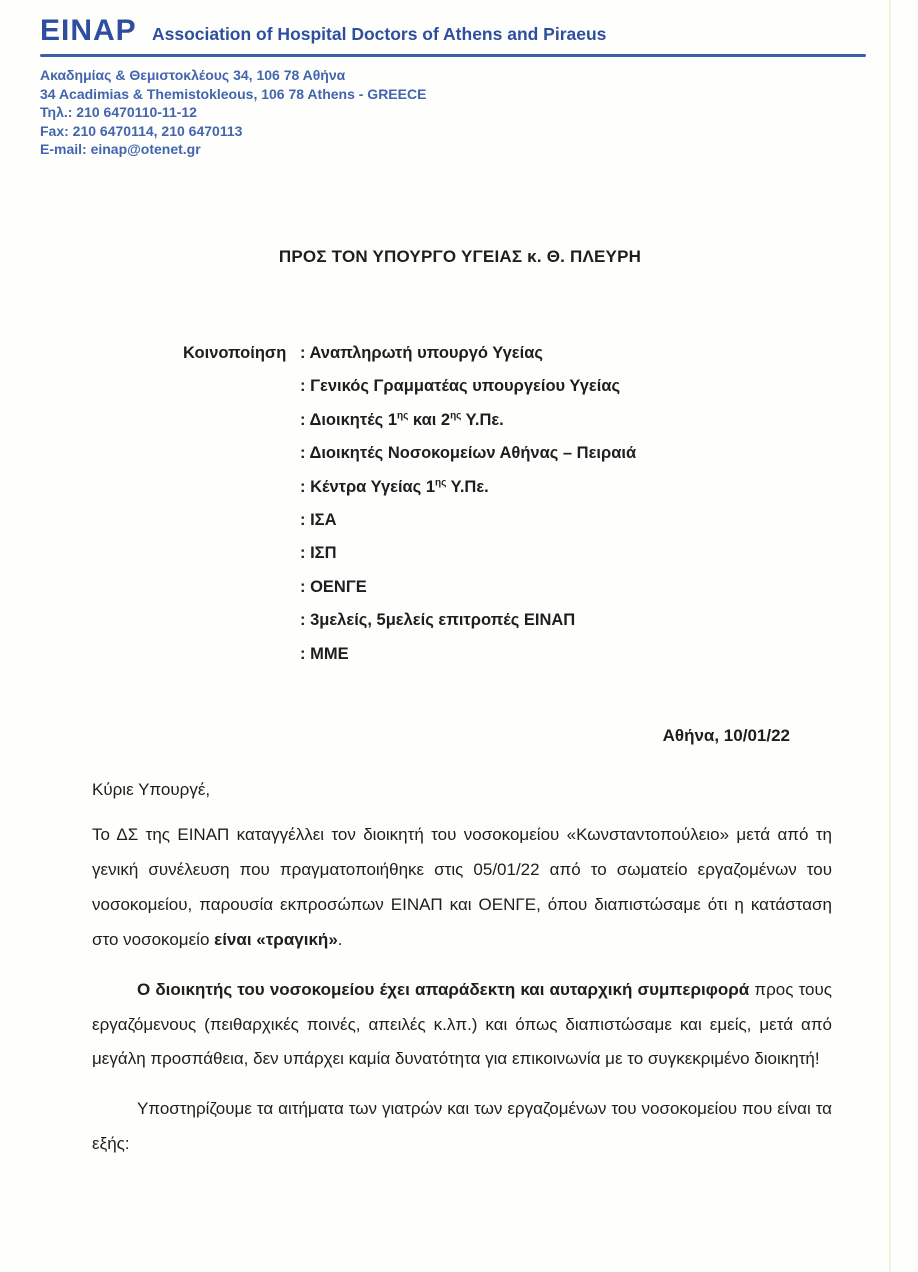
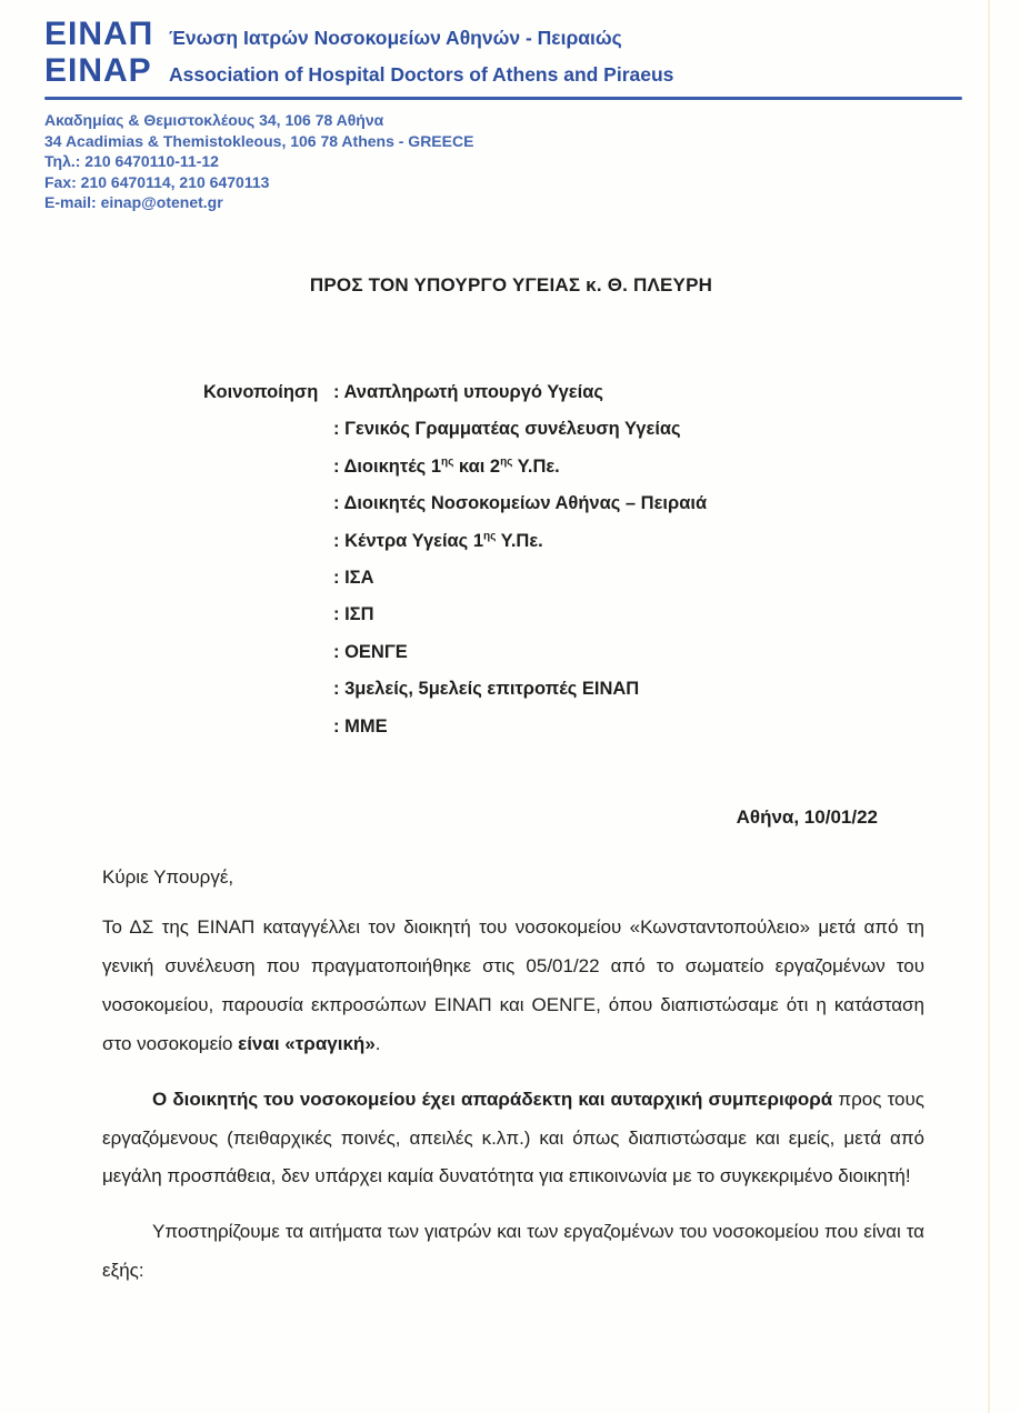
+ ΕΙΝΑΠ
+ Ένωση Ιατρών Νοσοκομείων Αθηνών - Πειραιώς
  EINAP
  Association of Hospital Doctors of Athens and Piraeus
  Ακαδημίας & Θεμιστοκλέους 34, 106 78 Αθήνα
  34 Acadimias & Themistokleous, 106 78 Athens - GREECE
  Τηλ.: 210 6470110-11-12
  Fax: 210 6470114, 210 6470113
  E-mail: einap@otenet.gr
  ΠΡΟΣ ΤΟΝ ΥΠΟΥΡΓΟ ΥΓΕΙΑΣ κ. Θ. ΠΛΕΥΡΗ
  Κοινοποίηση
  : Αναπληρωτή υπουργό Υγείας
- : Γενικός Γραμματέας υπουργείου Υγείας
+ : Γενικός Γραμματέας συνέλευση Υγείας
  : Διοικητές 1ης και 2ης Υ.Πε.
  : Διοικητές Νοσοκομείων Αθήνας – Πειραιά
  : Κέντρα Υγείας 1ης Υ.Πε.
  : ΙΣΑ
  : ΙΣΠ
  : ΟΕΝΓΕ
  : 3μελείς, 5μελείς επιτροπές ΕΙΝΑΠ
  : ΜΜΕ
  Αθήνα, 10/01/22
  Κύριε Υπουργέ,
  Το ΔΣ της ΕΙΝΑΠ καταγγέλλει τον διοικητή του νοσοκομείου «Κωνσταντοπούλειο» μετά από τη γενική συνέλευση που πραγματοποιήθηκε στις 05/01/22 από το σωματείο εργαζομένων του νοσοκομείου, παρουσία εκπροσώπων ΕΙΝΑΠ και ΟΕΝΓΕ, όπου διαπιστώσαμε ότι η κατάσταση στο νοσοκομείο είναι «τραγική».
  Ο διοικητής του νοσοκομείου έχει απαράδεκτη και αυταρχική συμπεριφορά προς τους εργαζόμενους (πειθαρχικές ποινές, απειλές κ.λπ.) και όπως διαπιστώσαμε και εμείς, μετά από μεγάλη προσπάθεια, δεν υπάρχει καμία δυνατότητα για επικοινωνία με το συγκεκριμένο διοικητή!
  Υποστηρίζουμε τα αιτήματα των γιατρών και των εργαζομένων του νοσοκομείου που είναι τα εξής:
